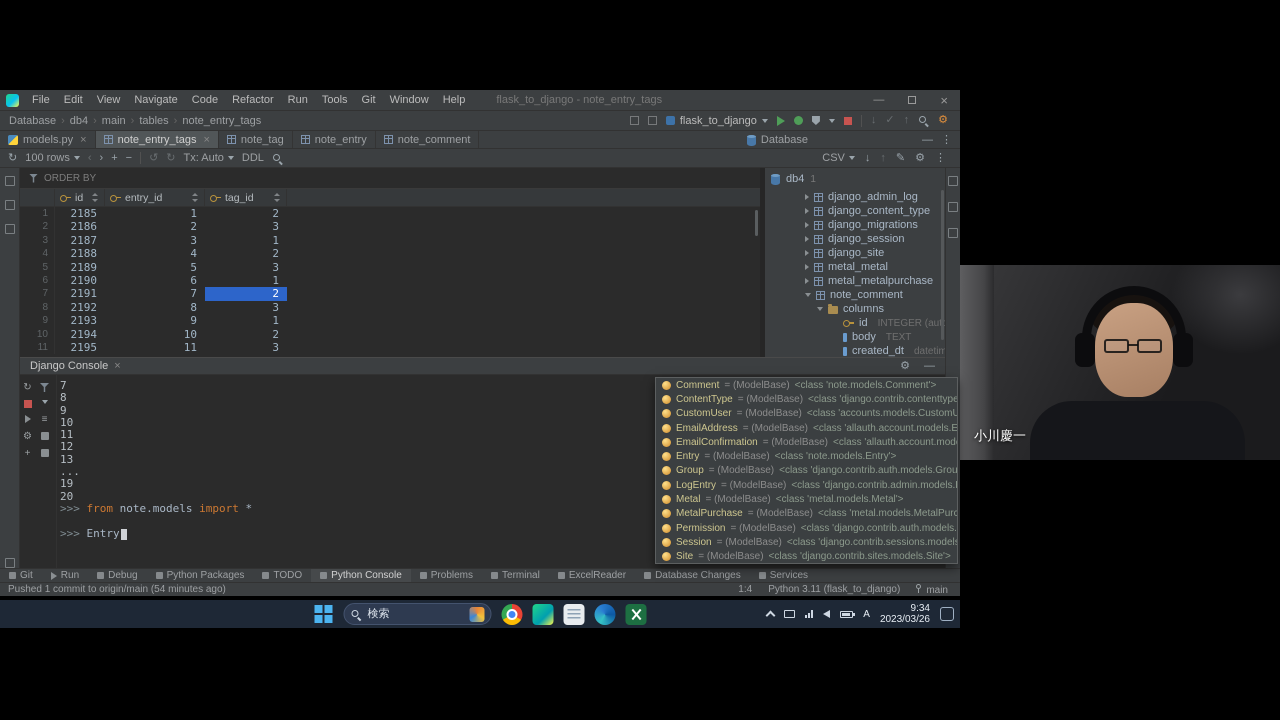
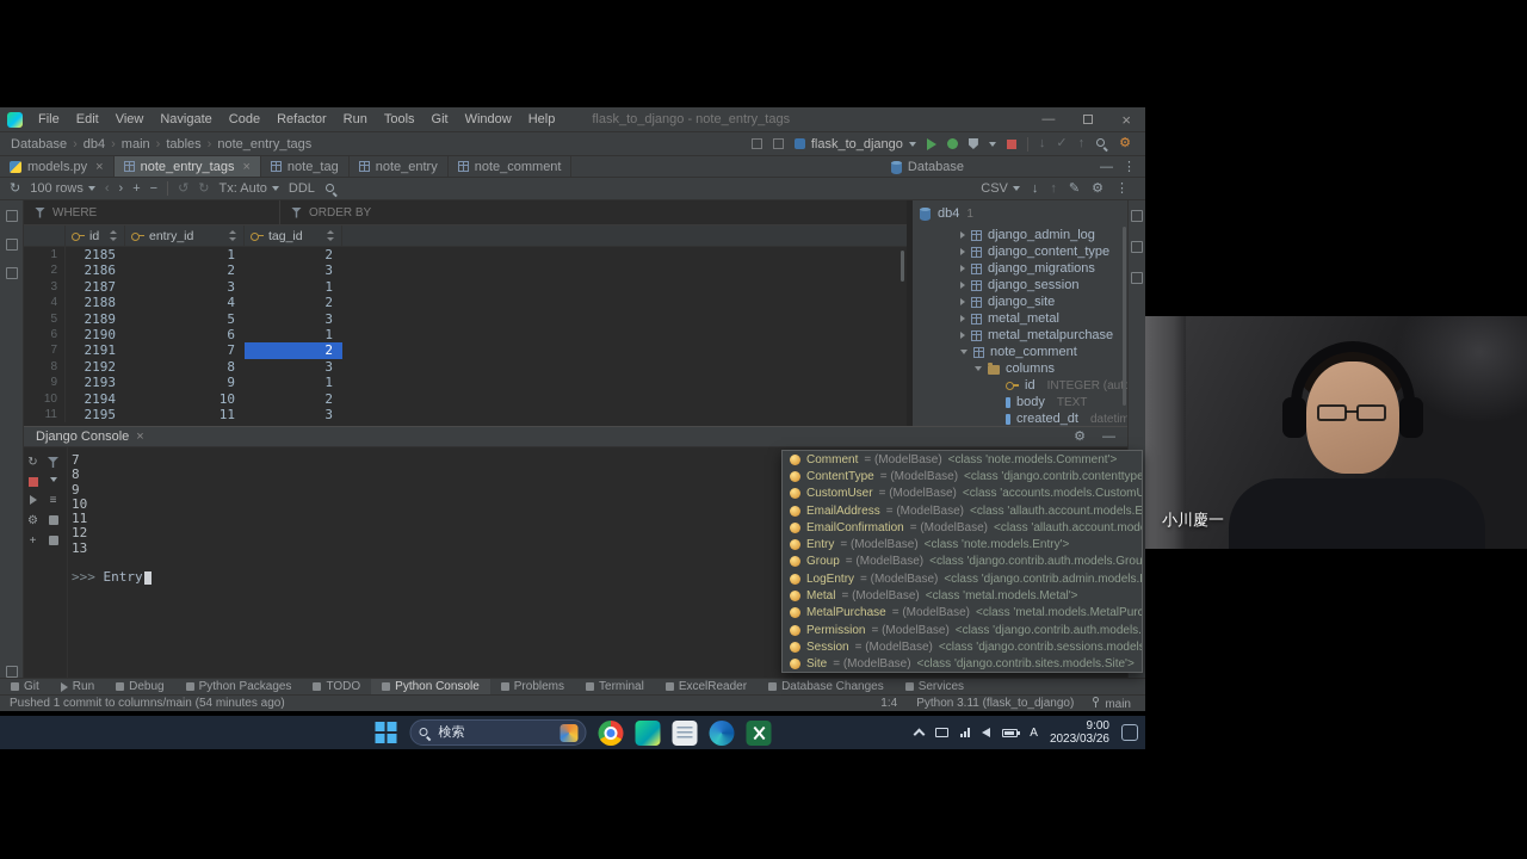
  File
  Edit
  View
  Navigate
  Code
  Refactor
  Run
  Tools
  Git
  Window
  Help
  flask_to_django - note_entry_tags
  —
  ×
  Database
  ›
  db4
  ›
  main
  ›
  tables
  ›
  note_entry_tags
  flask_to_django
  ↓
  ✓
  ↑
  ⚙
  models.py
  ×
  note_entry_tags
  ×
  note_tag
  note_entry
  note_comment
  Database
  —
  ⋮
  ↻
  100 rows
  ‹
  ›
  +
  −
  ↺
  ↻
  Tx: Auto
  DDL
  CSV
  ↓
  ↑
  ✎
  ⚙
  ⋮
+ WHERE
  ORDER BY
  id
  entry_id
  tag_id
  1
  2185
  1
  2
  2
  2186
  2
  3
  3
  2187
  3
  1
  4
  2188
  4
  2
  5
  2189
  5
  3
  6
  2190
  6
  1
  7
  2191
  7
  2
  8
  2192
  8
  3
  9
  2193
  9
  1
  10
  2194
  10
  2
  11
  2195
  11
  3
  db4
  1
  django_admin_log
  django_content_type
  django_migrations
  django_session
  django_site
  metal_metal
  metal_metalpurchase
  note_comment
  columns
  id
  body
  TEXT
  created_dt
  datetim
  Django Console
  ×
  ⚙
  —
  ↻
  ≡
  ⚙
  +
  7
  8
  9
  10
  11
  12
  13
- ...
- 19
- 20
- >>> from note.models import *
  >>> Entry
  Comment
  = (ModelBase)
  <class 'note.models.Comment'>
  ContentType
  = (ModelBase)
  <class 'django.contrib.contenttype
  CustomUser
  = (ModelBase)
  <class 'accounts.models.CustomU
  EmailAddress
  = (ModelBase)
  <class 'allauth.account.models.E
  EmailConfirmation
  = (ModelBase)
  <class 'allauth.account.mod
  Entry
  = (ModelBase)
  <class 'note.models.Entry'>
  Group
  = (ModelBase)
  <class 'django.contrib.auth.models.Grou
  LogEntry
  = (ModelBase)
  <class 'django.contrib.admin.models.
  Metal
  = (ModelBase)
  <class 'metal.models.Metal'>
  MetalPurchase
  = (ModelBase)
  <class 'metal.models.MetalPurc
  Permission
  = (ModelBase)
  <class 'django.contrib.auth.models.
  Session
  = (ModelBase)
  <class 'django.contrib.sessions.model
  Site
  = (ModelBase)
  <class 'django.contrib.sites.models.Site'>
  Git
  Run
  Debug
  Python Packages
  TODO
  Python Console
  Problems
  Terminal
  ExcelReader
  Database Changes
  Services
- Pushed 1 commit to origin/main (54 minutes ago)
+ Pushed 1 commit to columns/main (54 minutes ago)
  1:4
  Python 3.11 (flask_to_django)
  main
  検索
  A
- 9:34
+ 9:00
  2023/03/26
  小川慶一
